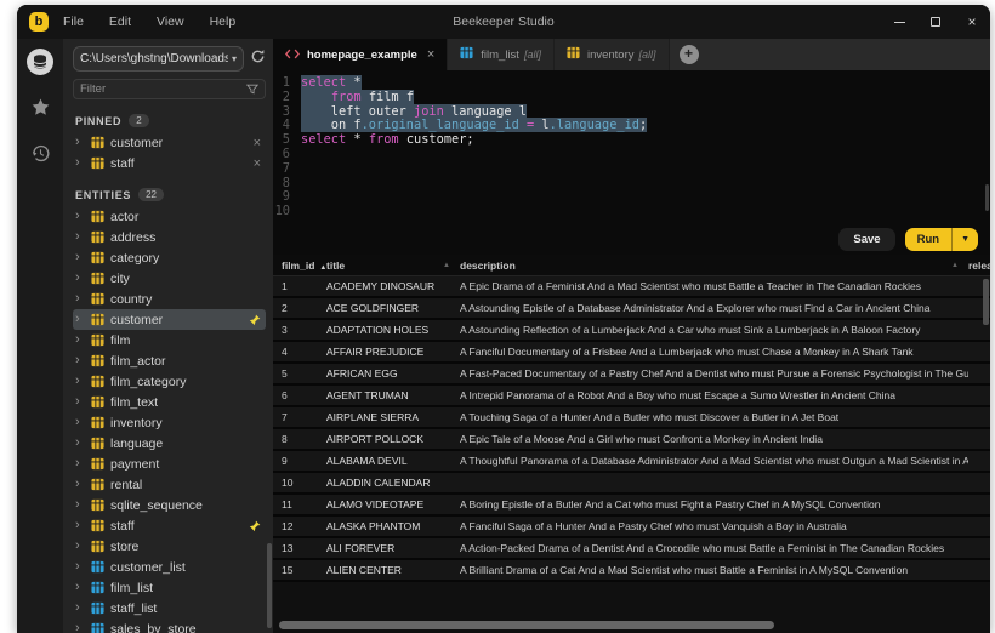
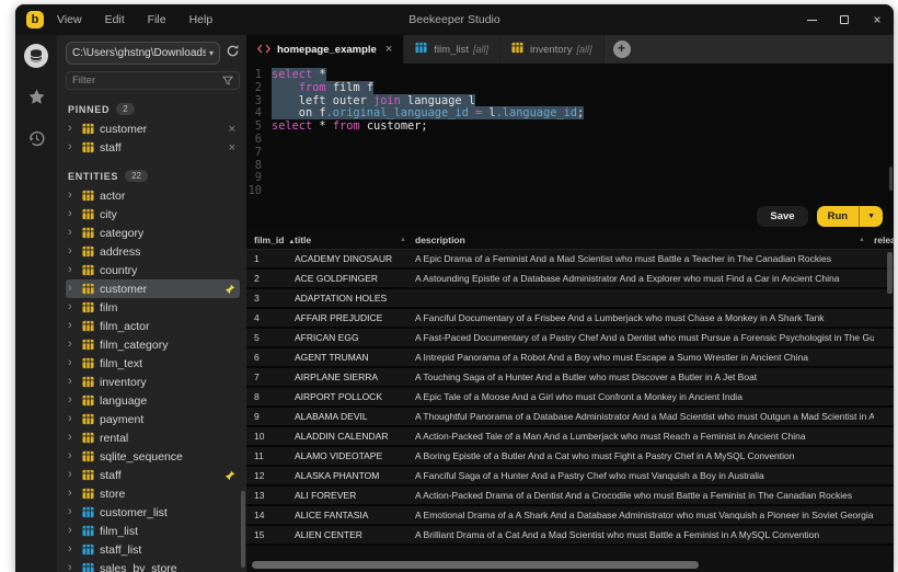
  b
- File
+ View
  Edit
- View
+ File
  Help
  Beekeeper Studio
  ×
  C:\Users\ghstng\Downloads
  ▾
  Filter
  PINNED
  2
  ›
  customer
  ×
  ›
  staff
  ×
  ENTITIES
  22
  ›
  actor
  ›
- address
+ city
  ›
  category
  ›
- city
+ address
  ›
  country
  ›
  customer
  ›
  film
  ›
  film_actor
  ›
  film_category
  ›
  film_text
  ›
  inventory
  ›
  language
  ›
  payment
  ›
  rental
  ›
  sqlite_sequence
  ›
  staff
  ›
  store
  ›
  customer_list
  ›
  film_list
  ›
  staff_list
  ›
  sales_by_store
  homepage_example
  ×
  film_list
  [all]
  inventory
  [all]
  +
  1
  2
  3
  4
  5
  6
  7
  8
  9
  10
  select *
  from film f
  left outer join language l
  on f.original_language_id = l.language_id;
  select * from customer;
  Save
  Run
  film_id
  title
  description
  1
  ACADEMY DINOSAUR
  A Epic Drama of a Feminist And a Mad Scientist who must Battle a Teacher in The Canadian Rockies
  2
  ACE GOLDFINGER
  A Astounding Epistle of a Database Administrator And a Explorer who must Find a Car in Ancient China
  3
  ADAPTATION HOLES
- A Astounding Reflection of a Lumberjack And a Car who must Sink a Lumberjack in A Baloon Factory
  4
  AFFAIR PREJUDICE
  A Fanciful Documentary of a Frisbee And a Lumberjack who must Chase a Monkey in A Shark Tank
  5
  AFRICAN EGG
  A Fast-Paced Documentary of a Pastry Chef And a Dentist who must Pursue a Forensic Psychologist in The Gu
  6
  AGENT TRUMAN
  A Intrepid Panorama of a Robot And a Boy who must Escape a Sumo Wrestler in Ancient China
  7
  AIRPLANE SIERRA
  A Touching Saga of a Hunter And a Butler who must Discover a Butler in A Jet Boat
  8
  AIRPORT POLLOCK
  A Epic Tale of a Moose And a Girl who must Confront a Monkey in Ancient India
  9
  ALABAMA DEVIL
  A Thoughtful Panorama of a Database Administrator And a Mad Scientist who must Outgun a Mad Scientist in A
  10
  ALADDIN CALENDAR
+ A Action-Packed Tale of a Man And a Lumberjack who must Reach a Feminist in Ancient China
  11
  ALAMO VIDEOTAPE
  A Boring Epistle of a Butler And a Cat who must Fight a Pastry Chef in A MySQL Convention
  12
  ALASKA PHANTOM
  A Fanciful Saga of a Hunter And a Pastry Chef who must Vanquish a Boy in Australia
  13
  ALI FOREVER
  A Action-Packed Drama of a Dentist And a Crocodile who must Battle a Feminist in The Canadian Rockies
+ 14
+ ALICE FANTASIA
+ A Emotional Drama of a A Shark And a Database Administrator who must Vanquish a Pioneer in Soviet Georgia
  15
  ALIEN CENTER
  A Brilliant Drama of a Cat And a Mad Scientist who must Battle a Feminist in A MySQL Convention
